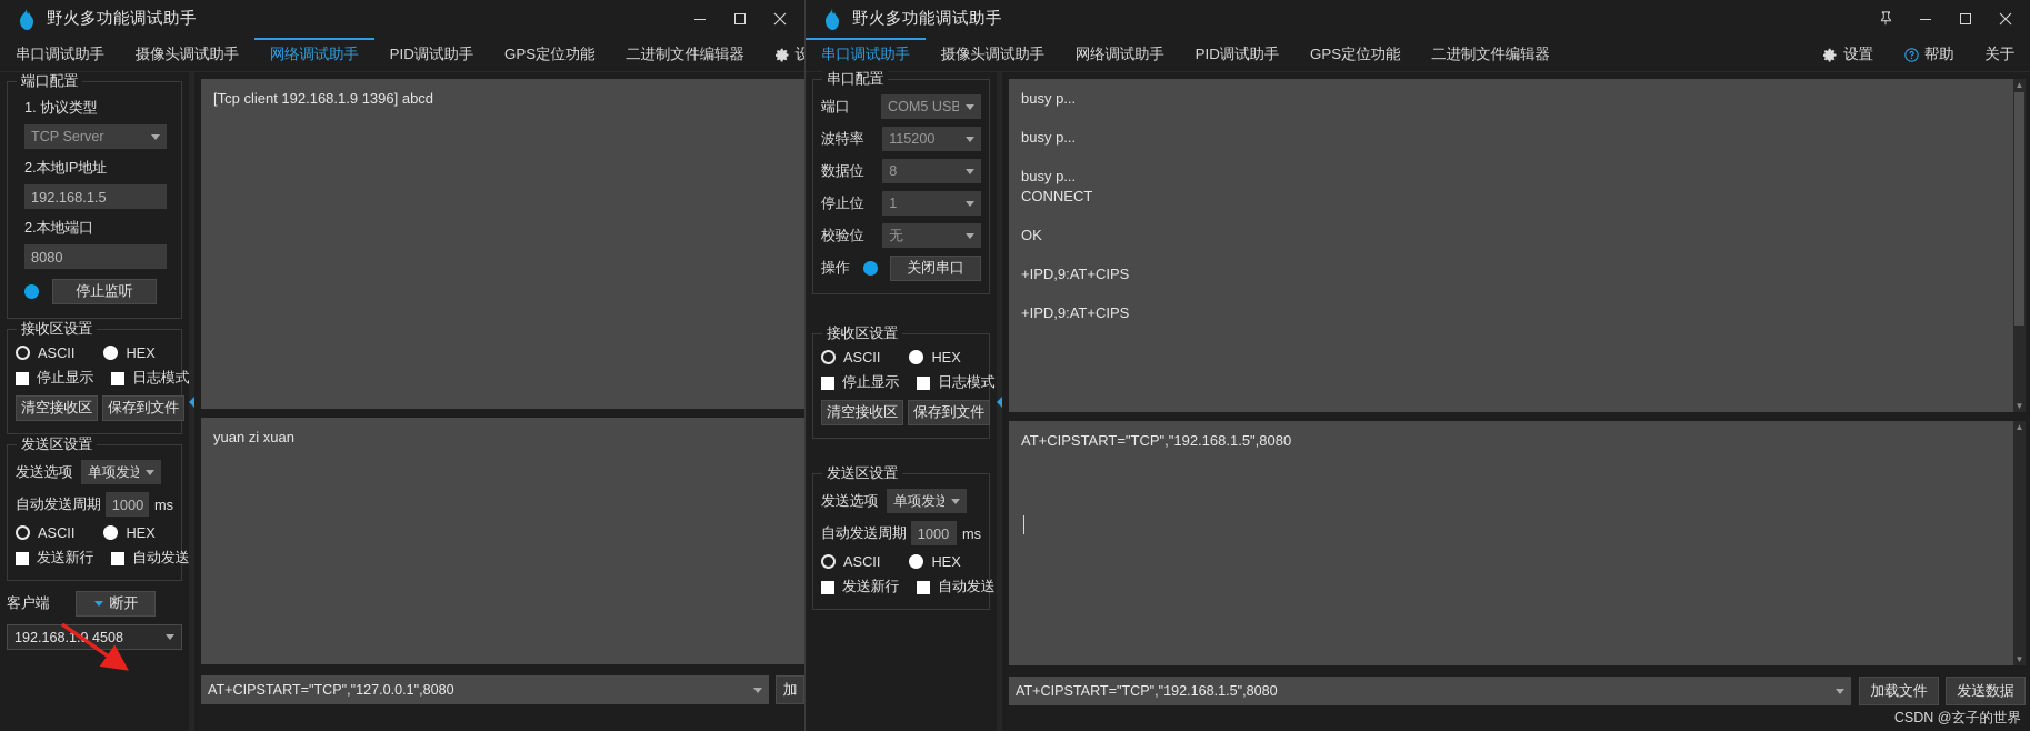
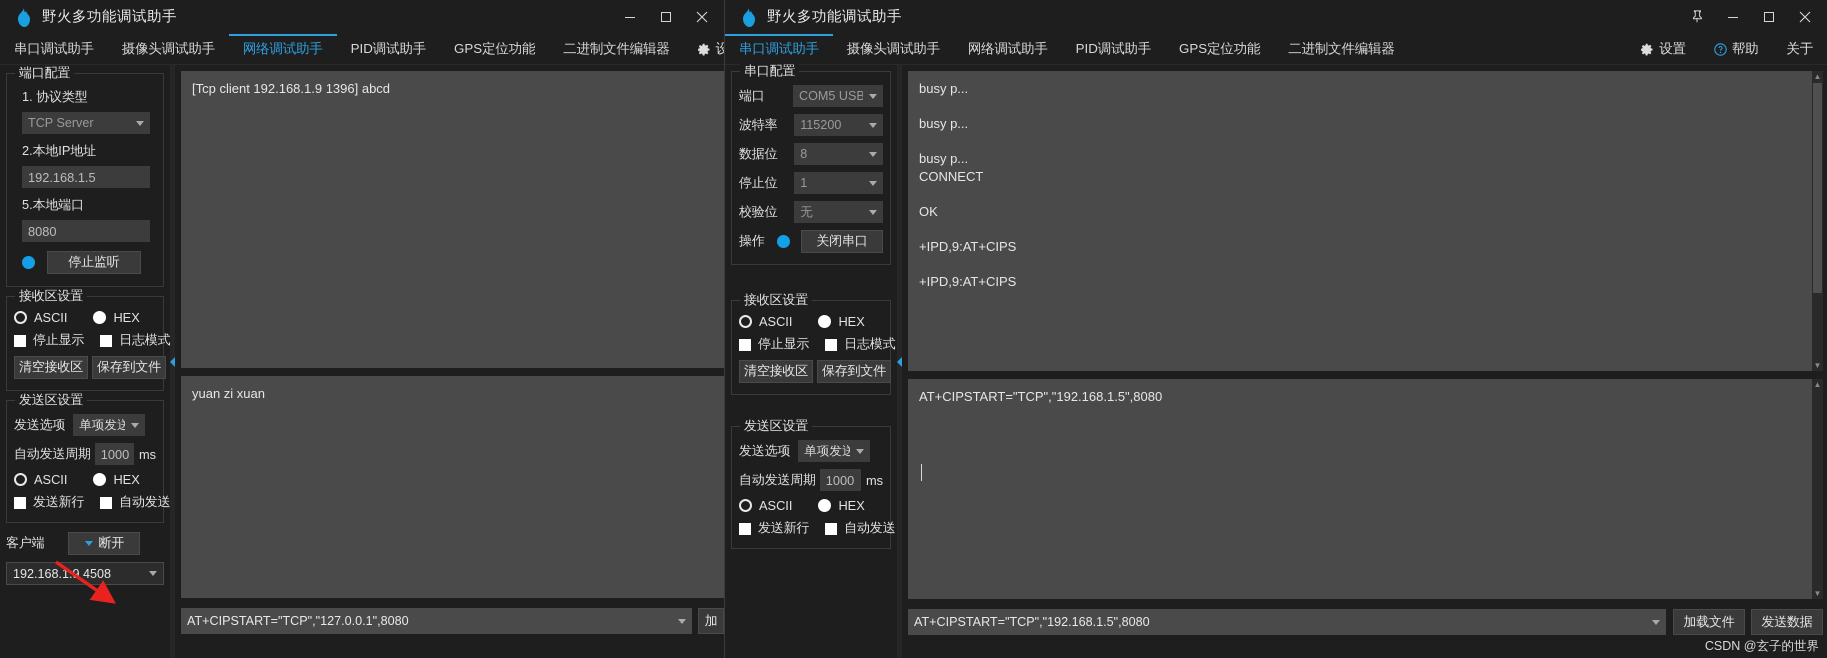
  野火多功能调试助手
  串口调试助手
  摄像头调试助手
  网络调试助手
  PID调试助手
  GPS定位功能
  二进制文件编辑器
  端口配置
  1. 协议类型
  TCP Server
  2.本地IP地址
  192.168.1.5
- 2.本地端口
+ 5.本地端口
  8080
  停止监听
  接收区设置
  ASCII
  HEX
  停止显示
  日志模式
  清空接收区
  保存到文件
  发送区设置
  发送选项
  单项发送
  自动发送周期
  1000
  ms
  ASCII
  HEX
  发送新行
  自动发送
  客户端
  断开
  192.168.19 4508
  [Tcp client 192.168.1.9 1396] abcd
  yuan zi xuan
  AT+CIPSTART="TCP","127.0.0.1",8080
  加
  野火多功能调试助手
  串口调试助手
  摄像头调试助手
  网络调试助手
  PID调试助手
  GPS定位功能
  二进制文件编辑器
  设置
  帮助
  关于
  串口配置
  端口
  COM5 USB
  波特率
  115200
  数据位
  8
  停止位
  1
  校验位
  无
  操作
  关闭串口
  接收区设置
  ASCII
  HEX
  停止显示
  日志模式
  清空接收区
  保存到文件
  发送区设置
  发送选项
  单项发送
  自动发送周期
  1000
  ms
  ASCII
  HEX
  发送新行
  自动发送
  busy p...
  busy p...
  busy p...
  CONNECT
  OK
  +IPD,9:AT+CIPS
  +IPD,9:AT+CIPS
  ▲
  ▼
  AT+CIPSTART="TCP","192.168.1.5",8080
  ▲
  ▼
  AT+CIPSTART="TCP","192.168.1.5",8080
  加载文件
  发送数据
  CSDN @玄子的世界
